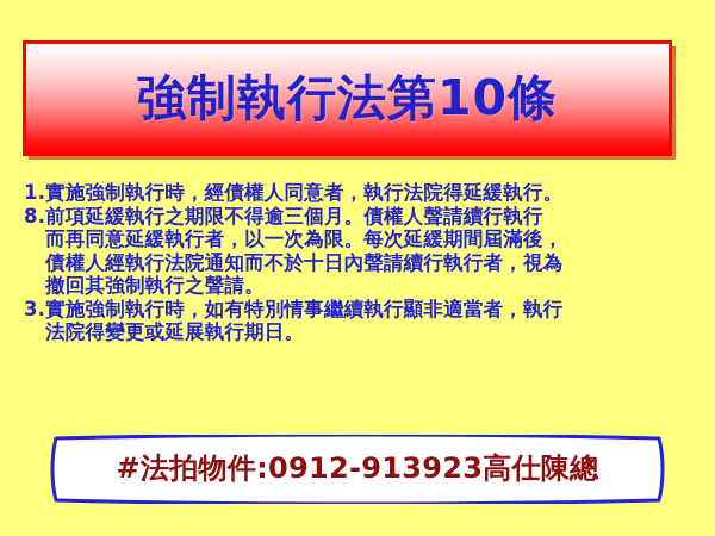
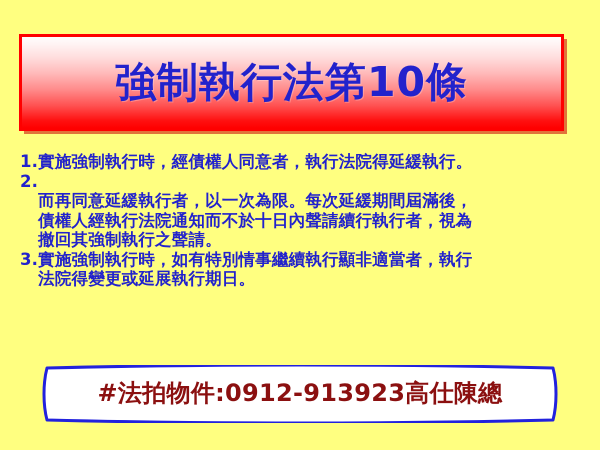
  強制執行法第10條
  1.
  實施強制執行時，經債權人同意者，執行法院得延緩執行。
- 8.
+ 2.
- 前項延緩執行之期限不得逾三個月。債權人聲請續行執行
  而再同意延緩執行者，以一次為限。每次延緩期間屆滿後，
  債權人經執行法院通知而不於十日內聲請續行執行者，視為
  撤回其強制執行之聲請。
  3.
  實施強制執行時，如有特別情事繼續執行顯非適當者，執行
  法院得變更或延展執行期日。
  #法拍物件:0912-913923高仕陳總
